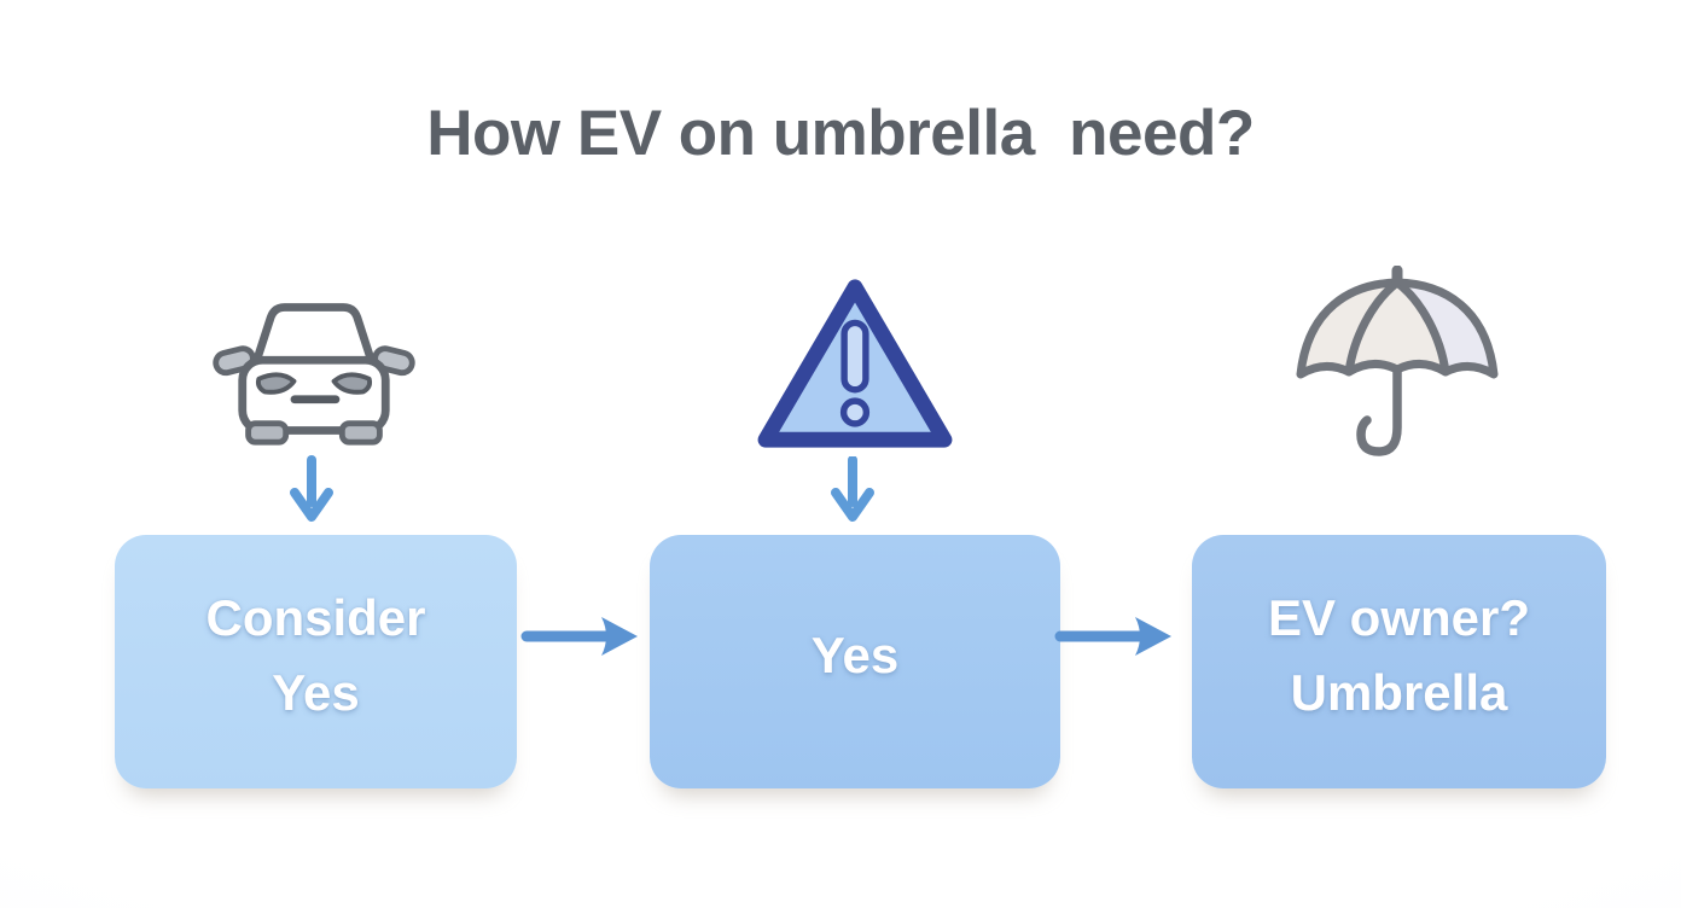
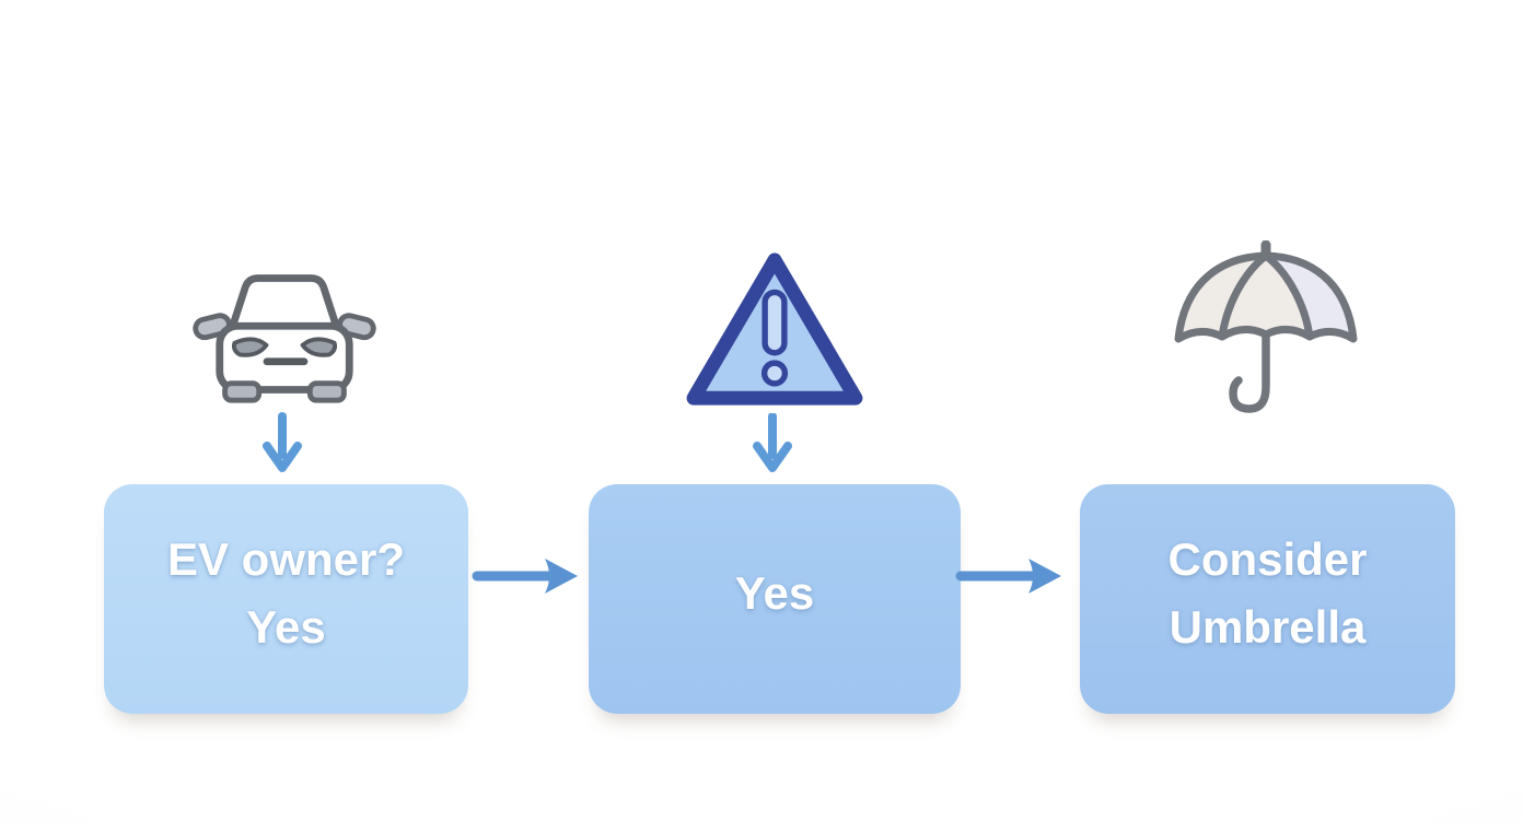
- How EV on umbrella need?
- Consider
+ EV owner?
  Yes
  Yes
- EV owner?
+ Consider
  Umbrella
